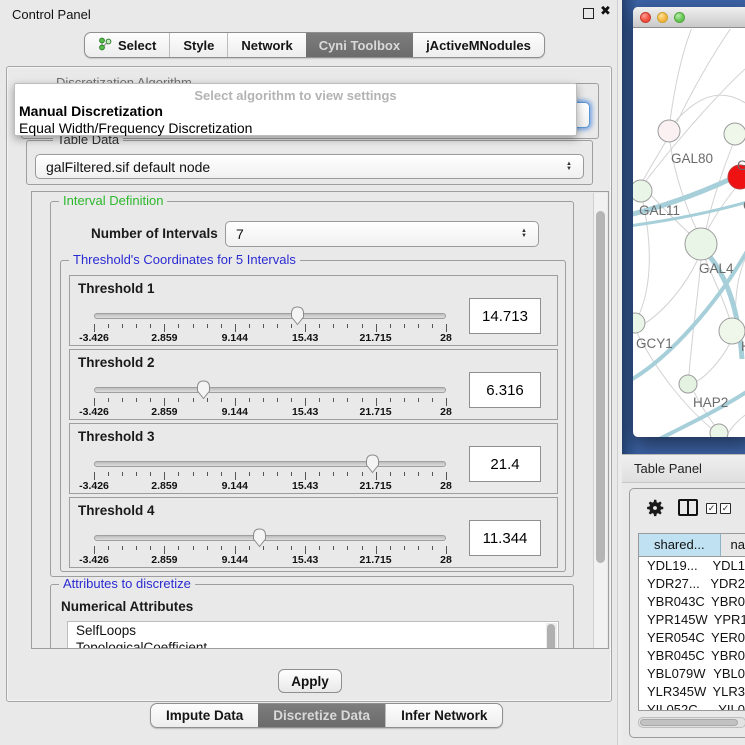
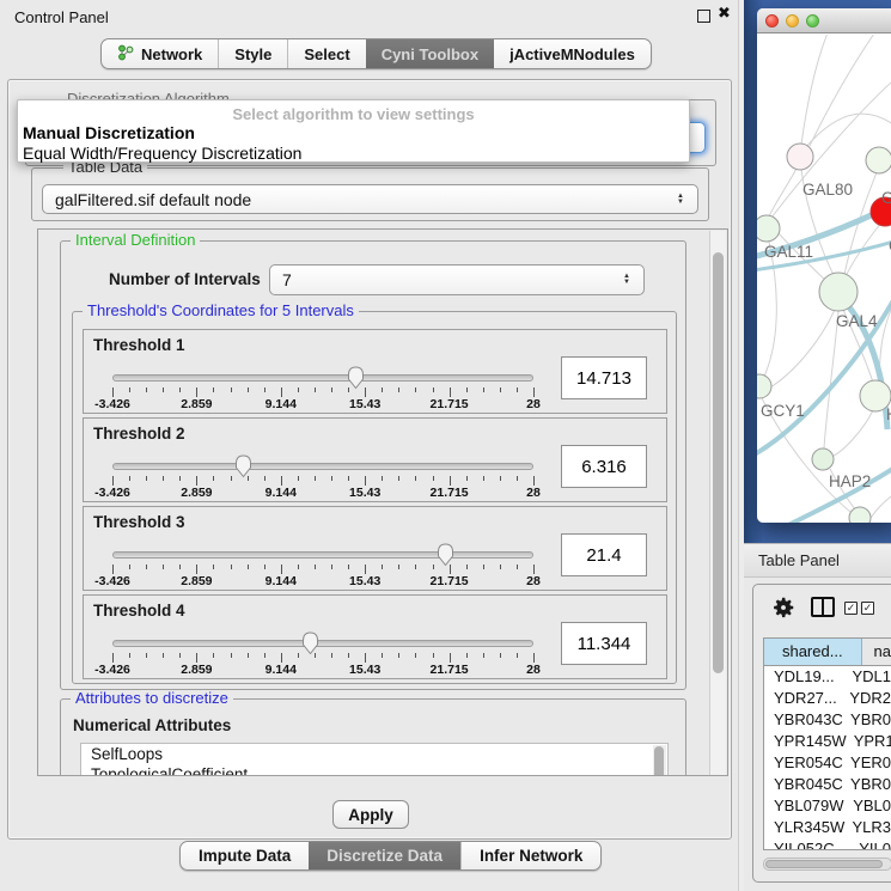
  Control Panel
  ✖
- Select
+ Network
  Style
- Network
+ Select
  Cyni Toolbox
  jActiveMNodules
  Table Data
  galFiltered.sif default node
  Interval Definition
  Number of Intervals
  7
  Threshold's Coordinates for 5 Intervals
  Threshold 1
  -3.426
  2.859
  9.144
  15.43
  21.715
  28
  14.713
  Threshold 2
  -3.426
  2.859
  9.144
  15.43
  21.715
  28
  6.316
  Threshold 3
  -3.426
  2.859
  9.144
  15.43
  21.715
  28
  21.4
  Threshold 4
  -3.426
  2.859
  9.144
  15.43
  21.715
  28
  11.344
  Attributes to discretize
  Numerical Attributes
  SelfLoops
  TopologicalCoefficient
  Apply
  Select algorithm to view settings
  Manual Discretization
  Equal Width/Frequency Discretization
  Impute Data
  Discretize Data
  Infer Network
  GAL80
  GAL11
  GAL4
  GCY1
  HAP2
  Table Panel
  ✓
  ✓
  shared...
  na
  YDL19...
  YDL1
  YDR27...
  YDR2
  YBR043C
  YBR0
  YPR145W
  YPR1
  YER054C
  YER0
  YBR045C
  YBR0
  YBL079W
  YBL0
  YLR345W
  YLR3
  YIL052C
  YIL0
